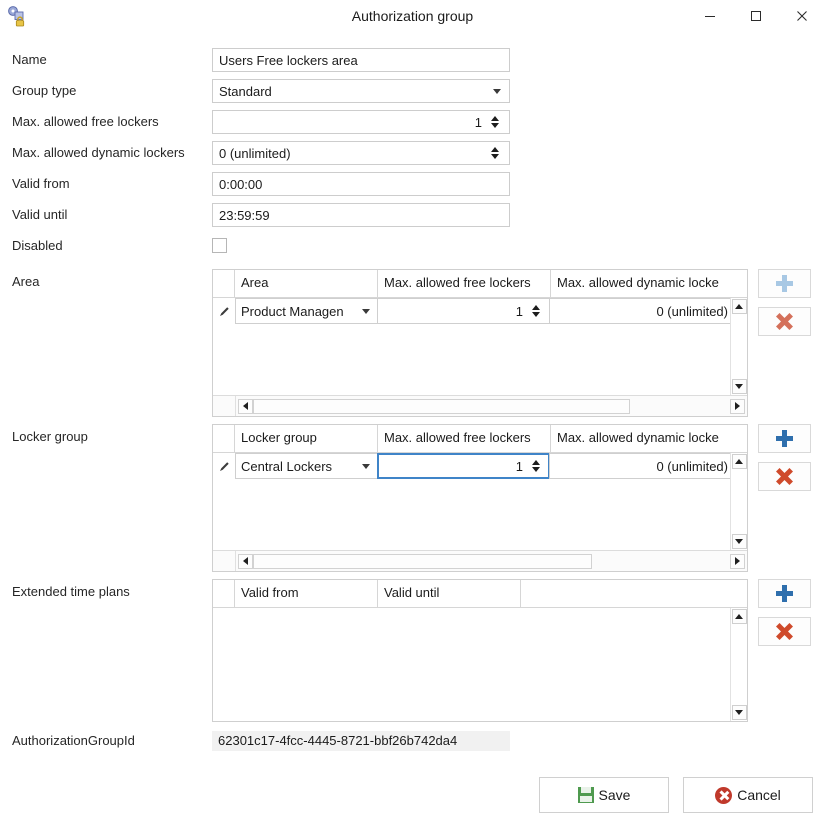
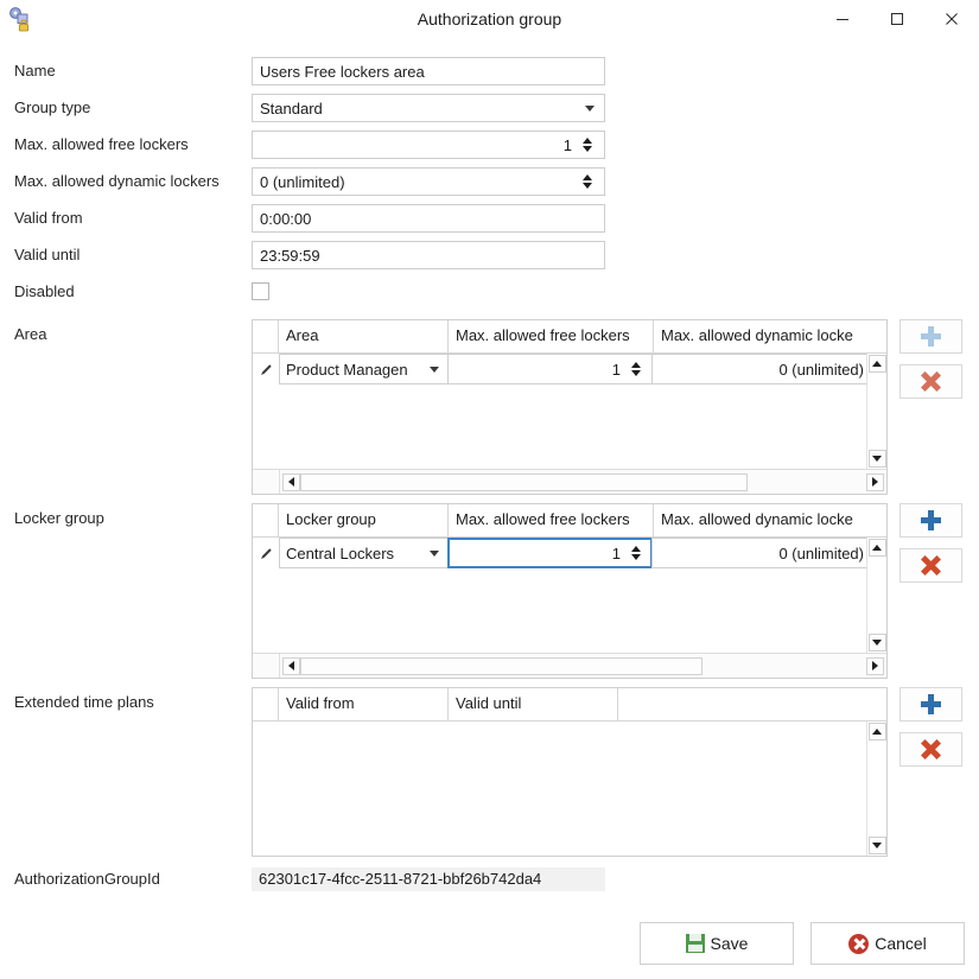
  Authorization group
  Name
  Users Free lockers area
  Group type
  Standard
  Max. allowed free lockers
  1
  Max. allowed dynamic lockers
  0 (unlimited)
  Valid from
  0:00:00
  Valid until
  23:59:59
  Disabled
  Area
  Area
  Max. allowed free lockers
  Max. allowed dynamic locke
  Product Managen
  1
  0 (unlimited)
  Locker group
  Locker group
  Max. allowed free lockers
  Max. allowed dynamic locke
  Central Lockers
  1
  0 (unlimited)
  Extended time plans
  Valid from
  Valid until
  AuthorizationGroupId
- 62301c17-4fcc-4445-8721-bbf26b742da4
+ 62301c17-4fcc-2511-8721-bbf26b742da4
  Save
  Cancel
